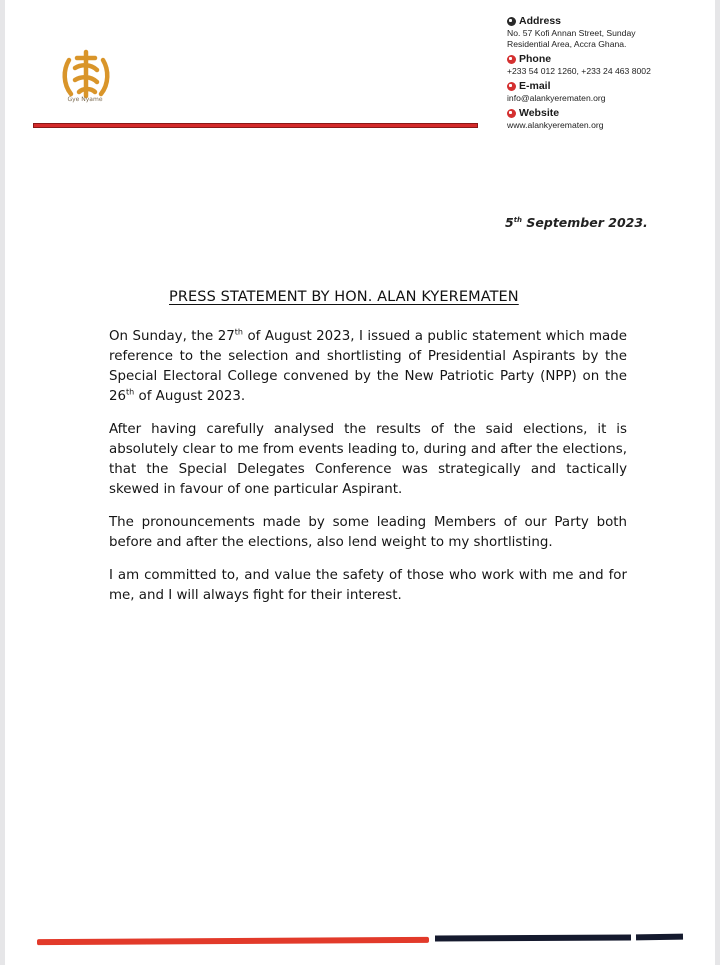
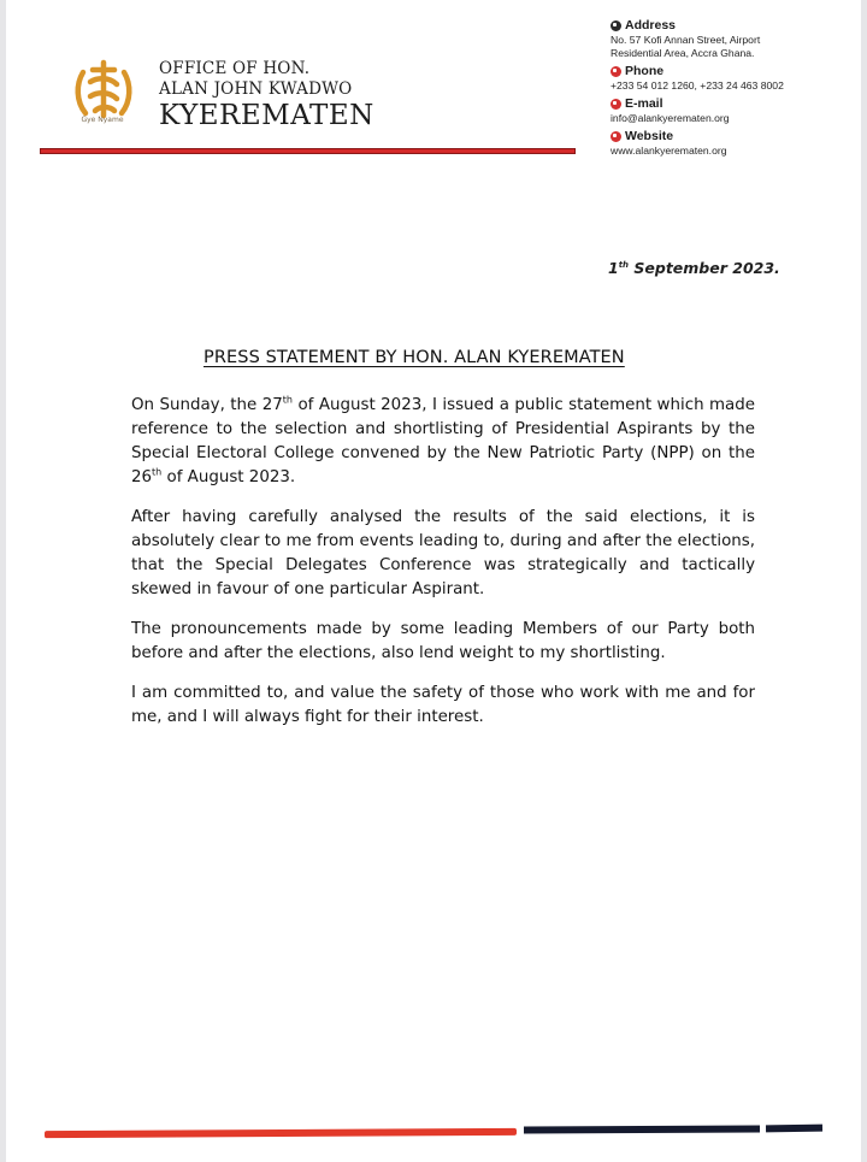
+ OFFICE OF HON.
+ ALAN JOHN KWADWO
+ KYEREMATEN
  Address
- No. 57 Kofi Annan Street, Sunday
+ No. 57 Kofi Annan Street, Airport
  Residential Area, Accra Ghana.
  Phone
  +233 54 012 1260, +233 24 463 8002
  E-mail
  info@alankyerematen.org
  Website
  www.alankyerematen.org
- 5th September 2023.
+ 1th September 2023.
  PRESS STATEMENT BY HON. ALAN KYEREMATEN
  On Sunday, the 27th of August 2023, I issued a public statement which made reference to the selection and shortlisting of Presidential Aspirants by the Special Electoral College convened by the New Patriotic Party (NPP) on the 26th of August 2023.
  After having carefully analysed the results of the said elections, it is absolutely clear to me from events leading to, during and after the elections, that the Special Delegates Conference was strategically and tactically skewed in favour of one particular Aspirant.
  The pronouncements made by some leading Members of our Party both before and after the elections, also lend weight to my shortlisting.
  I am committed to, and value the safety of those who work with me and for me, and I will always fight for their interest.
